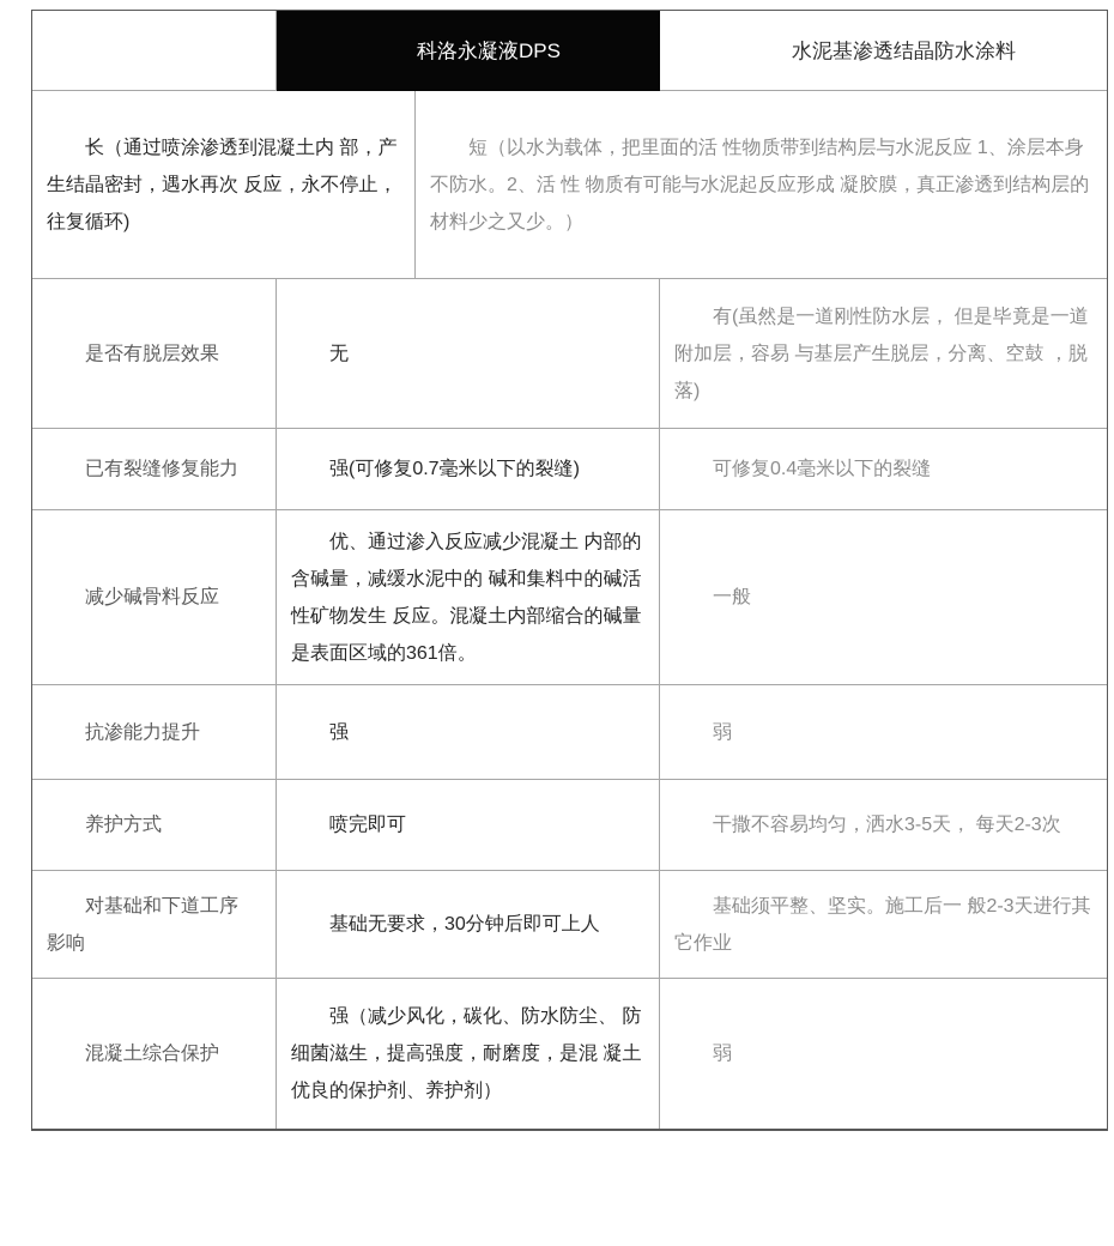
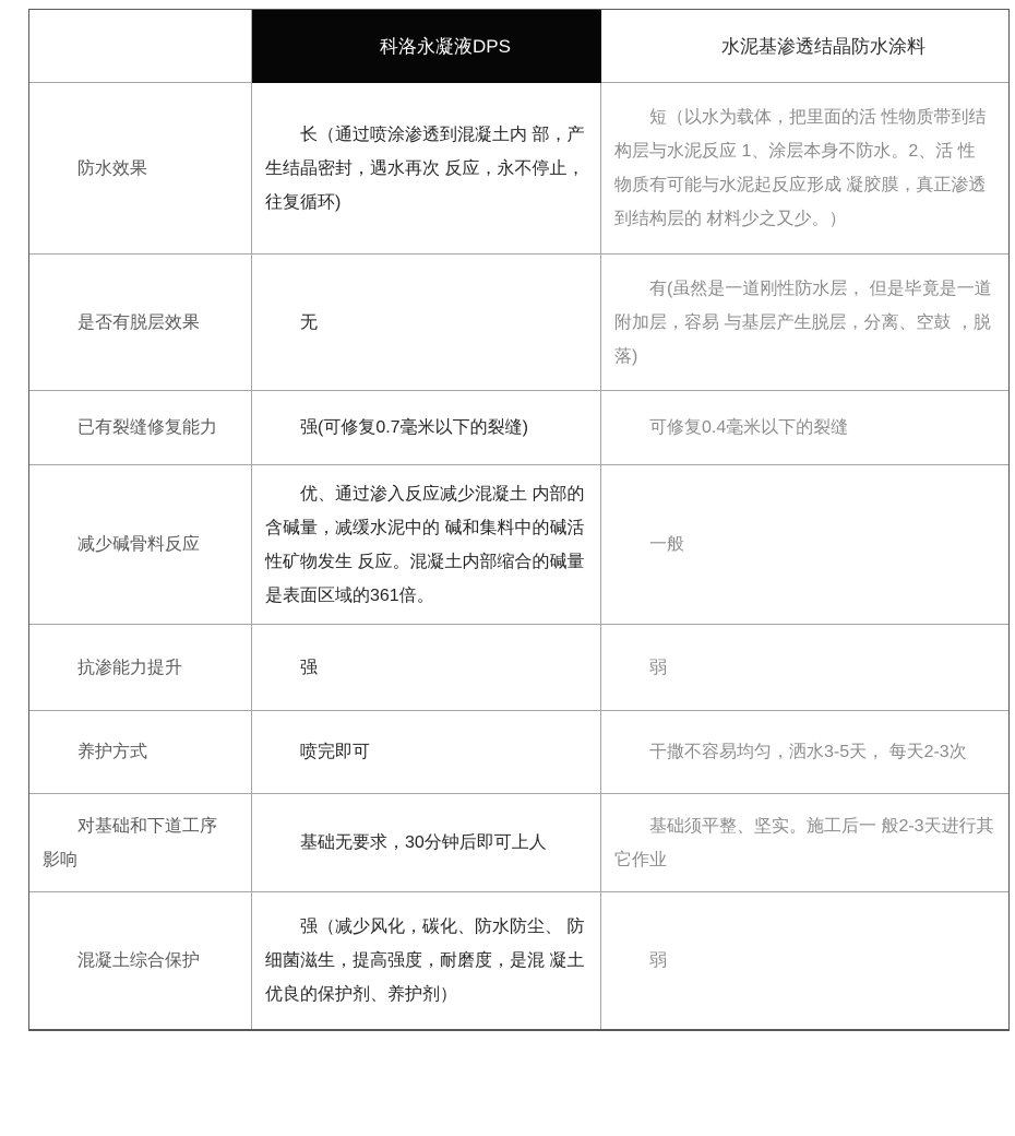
  科洛永凝液DPS
  水泥基渗透结晶防水涂料
+ 防水效果
  长（通过喷涂渗透到混凝土内 部，产生结晶密封，遇水再次 反应，永不停止，往复循环)
  短（以水为载体，把里面的活 性物质带到结构层与水泥反应 1、涂层本身不防水。2、活 性 物质有可能与水泥起反应形成 凝胶膜，真正渗透到结构层的 材料少之又少。）
  是否有脱层效果
  无
  有(虽然是一道刚性防水层， 但是毕竟是一道附加层，容易 与基层产生脱层，分离、空鼓 ，脱落)
  已有裂缝修复能力
  强(可修复0.7毫米以下的裂缝)
  可修复0.4毫米以下的裂缝
  减少碱骨料反应
  优、通过渗入反应减少混凝土 内部的含碱量，减缓水泥中的 碱和集料中的碱活性矿物发生 反应。混凝土内部缩合的碱量 是表面区域的361倍。
  一般
  抗渗能力提升
  强
  弱
  养护方式
  喷完即可
  干撒不容易均匀，洒水3-5天， 每天2-3次
  对基础和下道工序 影响
  基础无要求，30分钟后即可上人
  基础须平整、坚实。施工后一 般2-3天进行其它作业
  混凝土综合保护
  强（减少风化，碳化、防水防尘、 防细菌滋生，提高强度，耐磨度，是混 凝土优良的保护剂、养护剂）
  弱
